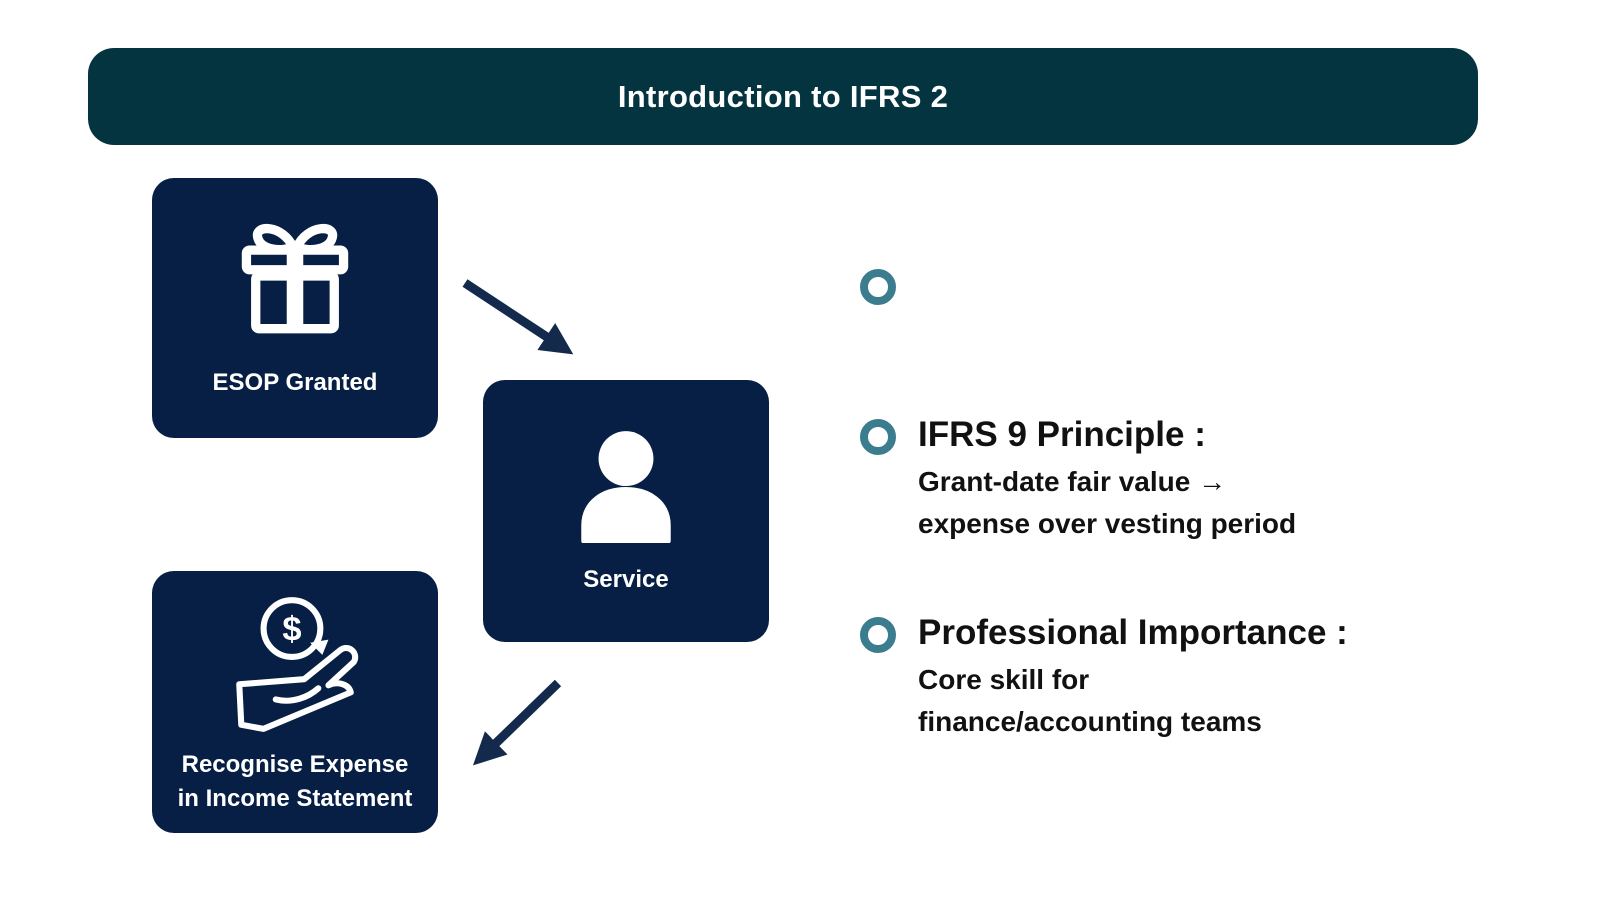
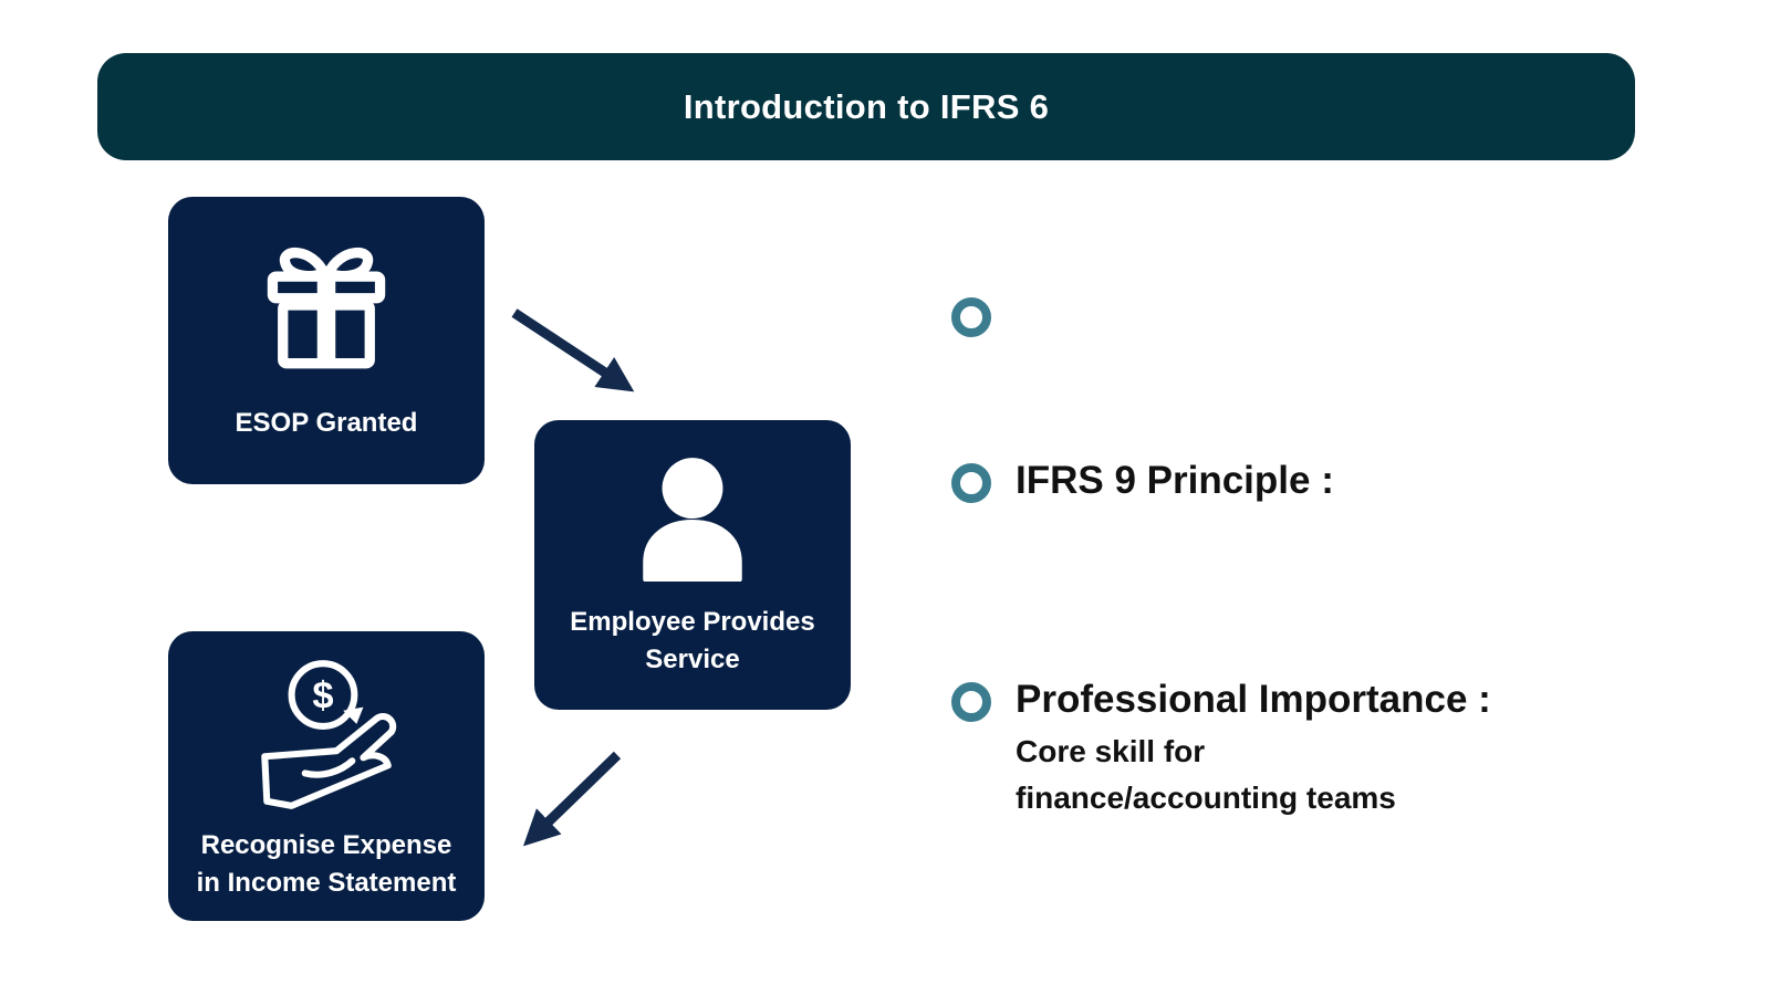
- Introduction to IFRS 2
+ Introduction to IFRS 6
  ESOP Granted
+ Employee Provides
  Service
  $
  Recognise Expense
  in Income Statement
  IFRS 9 Principle :
- Grant-date fair value →
- expense over vesting period
  Professional Importance :
  Core skill for
  finance/accounting teams
